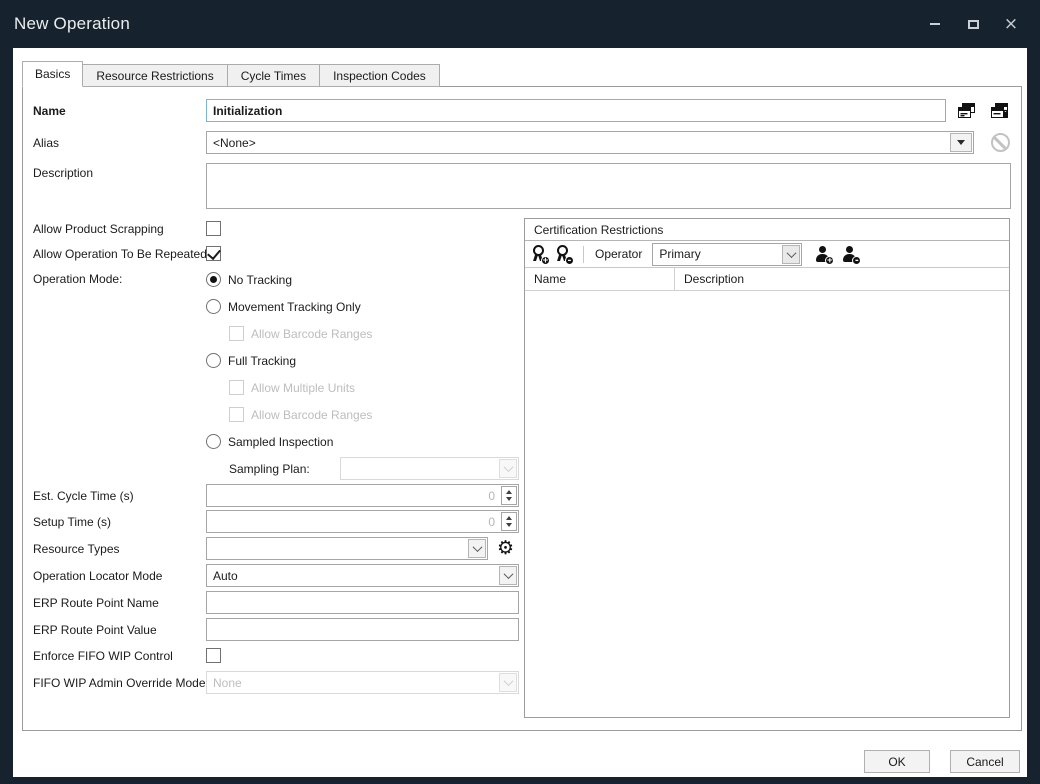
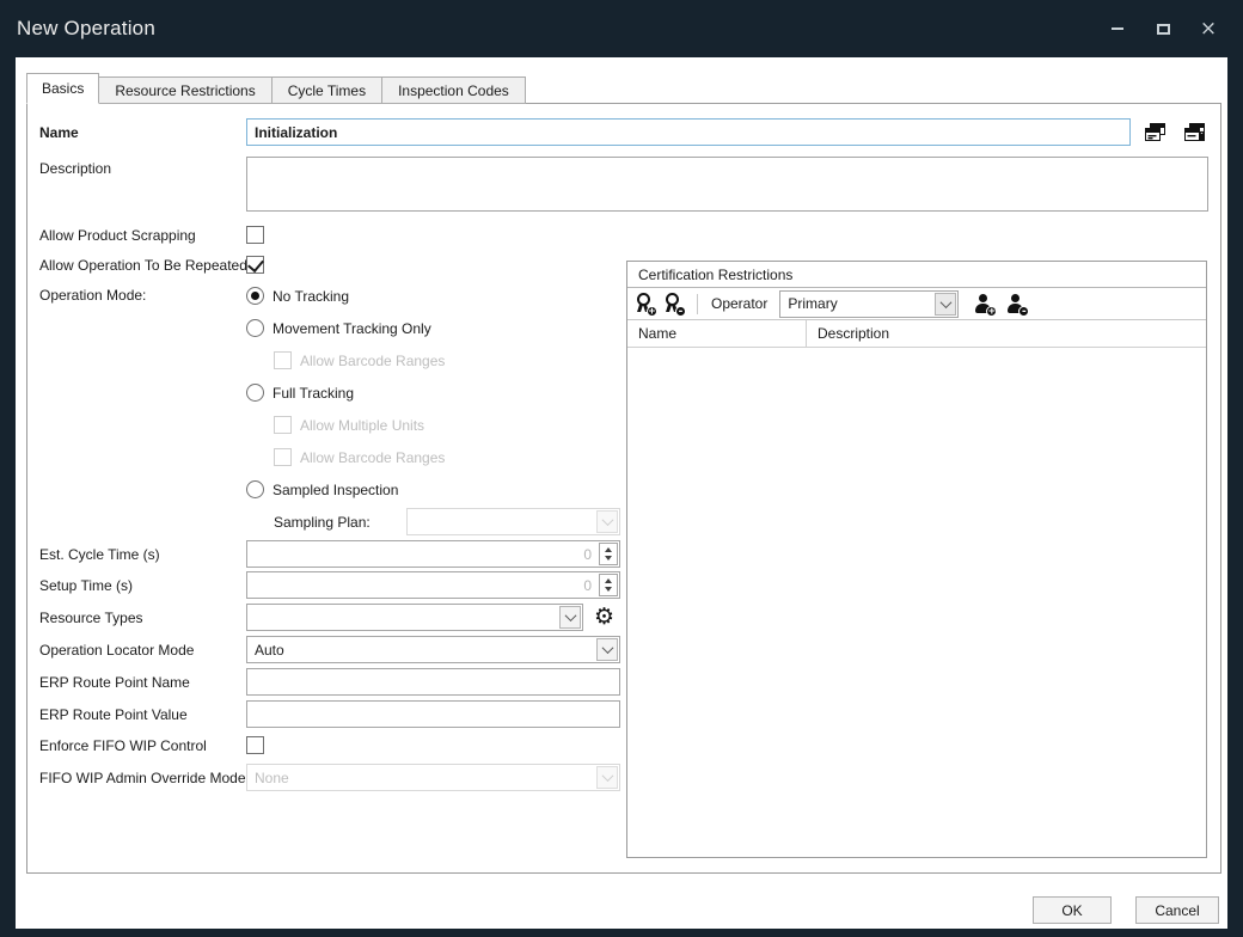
  New Operation
  ×
  Basics
  Resource Restrictions
  Cycle Times
  Inspection Codes
  Name
  Initialization
- Alias
- <None>
  Description
  Allow Product Scrapping
  Allow Operation To Be Repeated
  Operation Mode:
  No Tracking
  Movement Tracking Only
  Allow Barcode Ranges
  Full Tracking
  Allow Multiple Units
  Allow Barcode Ranges
  Sampled Inspection
  Sampling Plan:
  Est. Cycle Time (s)
  0
  Setup Time (s)
  0
  Resource Types
  ⚙
  Operation Locator Mode
  Auto
  ERP Route Point Name
  ERP Route Point Value
  Enforce FIFO WIP Control
  FIFO WIP Admin Override Mode
  None
  Certification Restrictions
  +
  -
  Operator
  Primary
  +
  -
  Name
  Description
  OK
  Cancel
